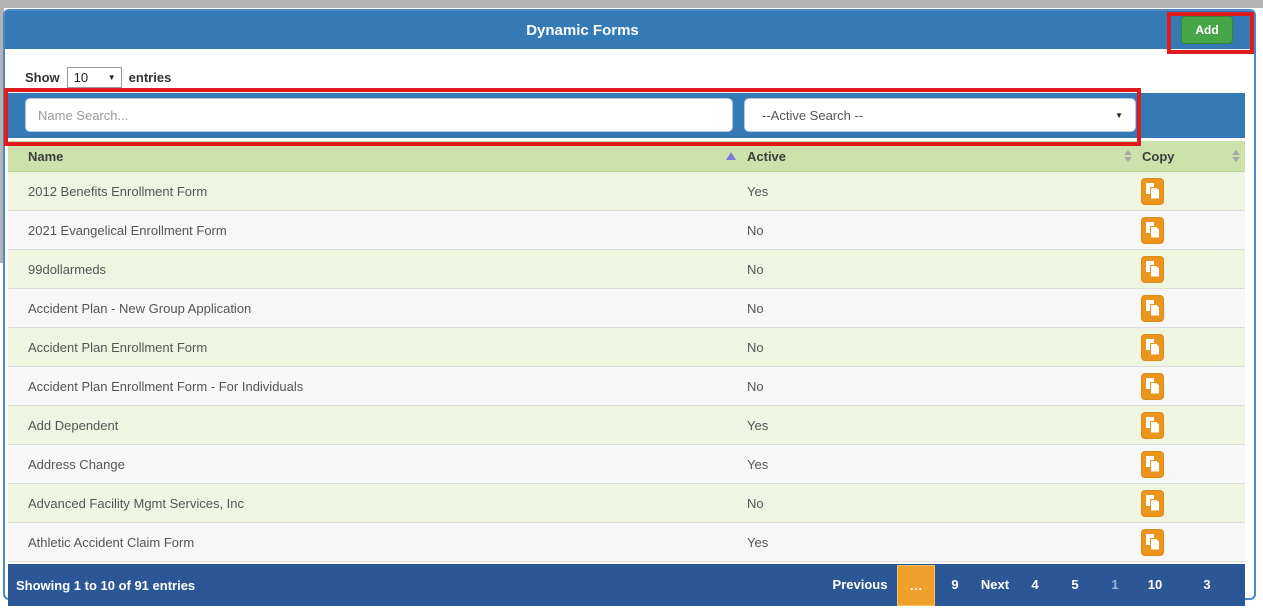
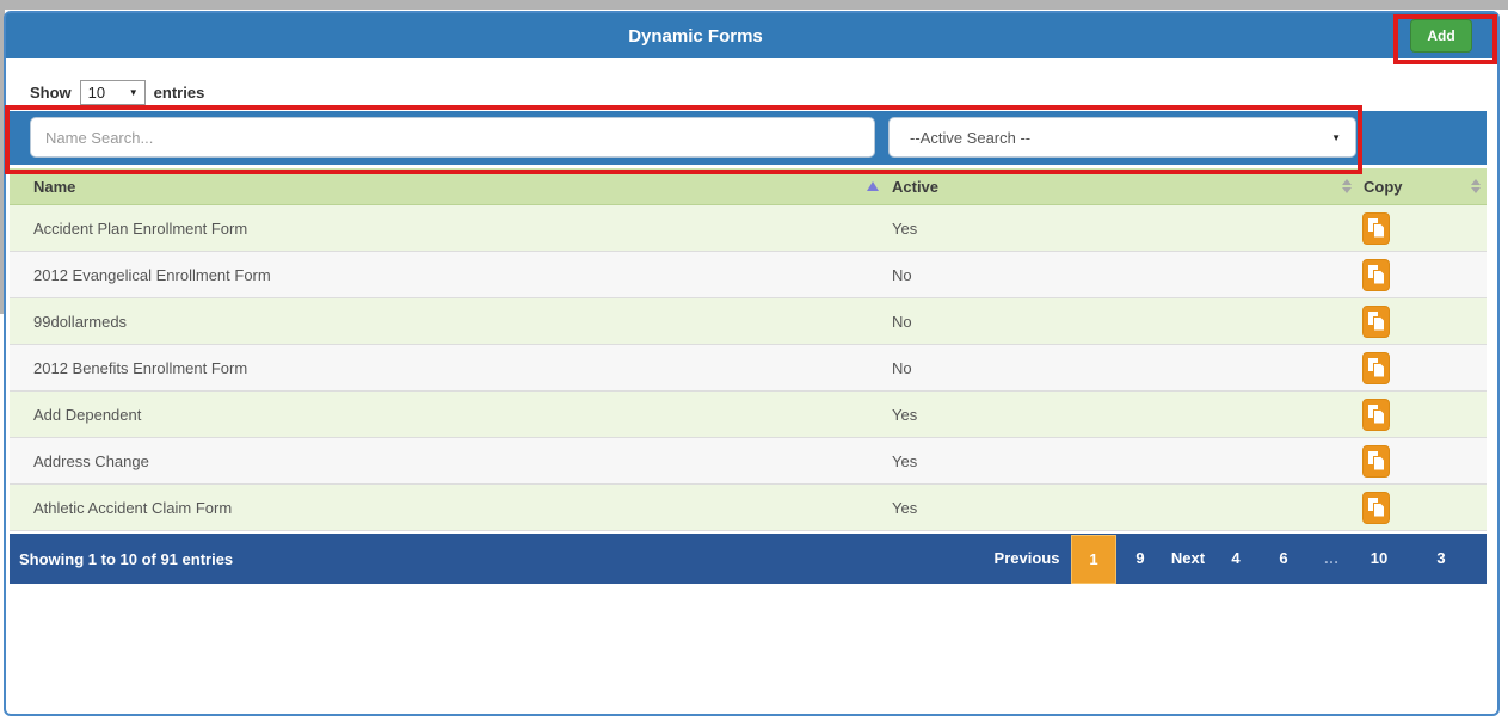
  Dynamic Forms
  Add
  Show
  10
  ▼
  entries
  Name Search...
  --Active Search --
  ▼
  Name	Active	Copy
- 2012 Benefits Enrollment Form	Yes
+ Accident Plan Enrollment Form	Yes
- 2021 Evangelical Enrollment Form	No
+ 2012 Evangelical Enrollment Form	No
  99dollarmeds	No
- Accident Plan - New Group Application	No
- Accident Plan Enrollment Form	No
+ 2012 Benefits Enrollment Form	No
- Accident Plan Enrollment Form - For Individuals	No
  Add Dependent	Yes
  Address Change	Yes
- Advanced Facility Mgmt Services, Inc	No
  Athletic Accident Claim Form	Yes
  Showing 1 to 10 of 91 entries
  Previous
- …
+ 1
  9
  Next
  4
- 5
+ 6
- 1
+ …
  10
  3
